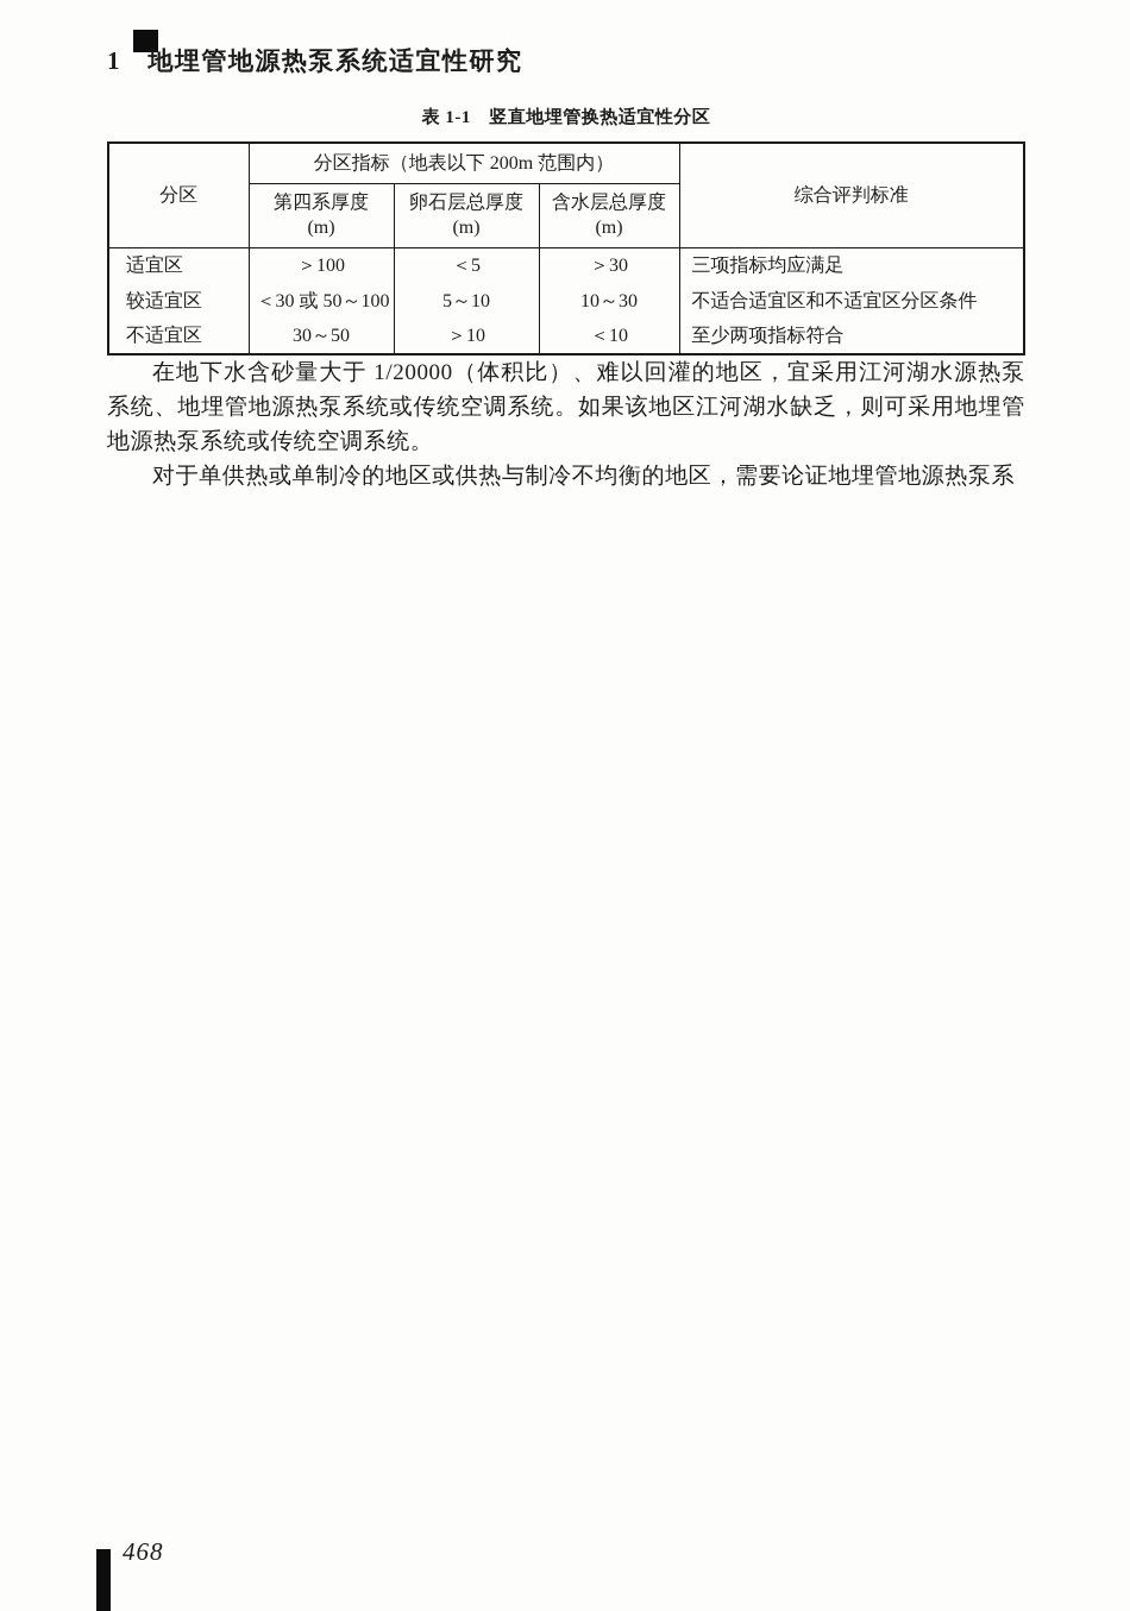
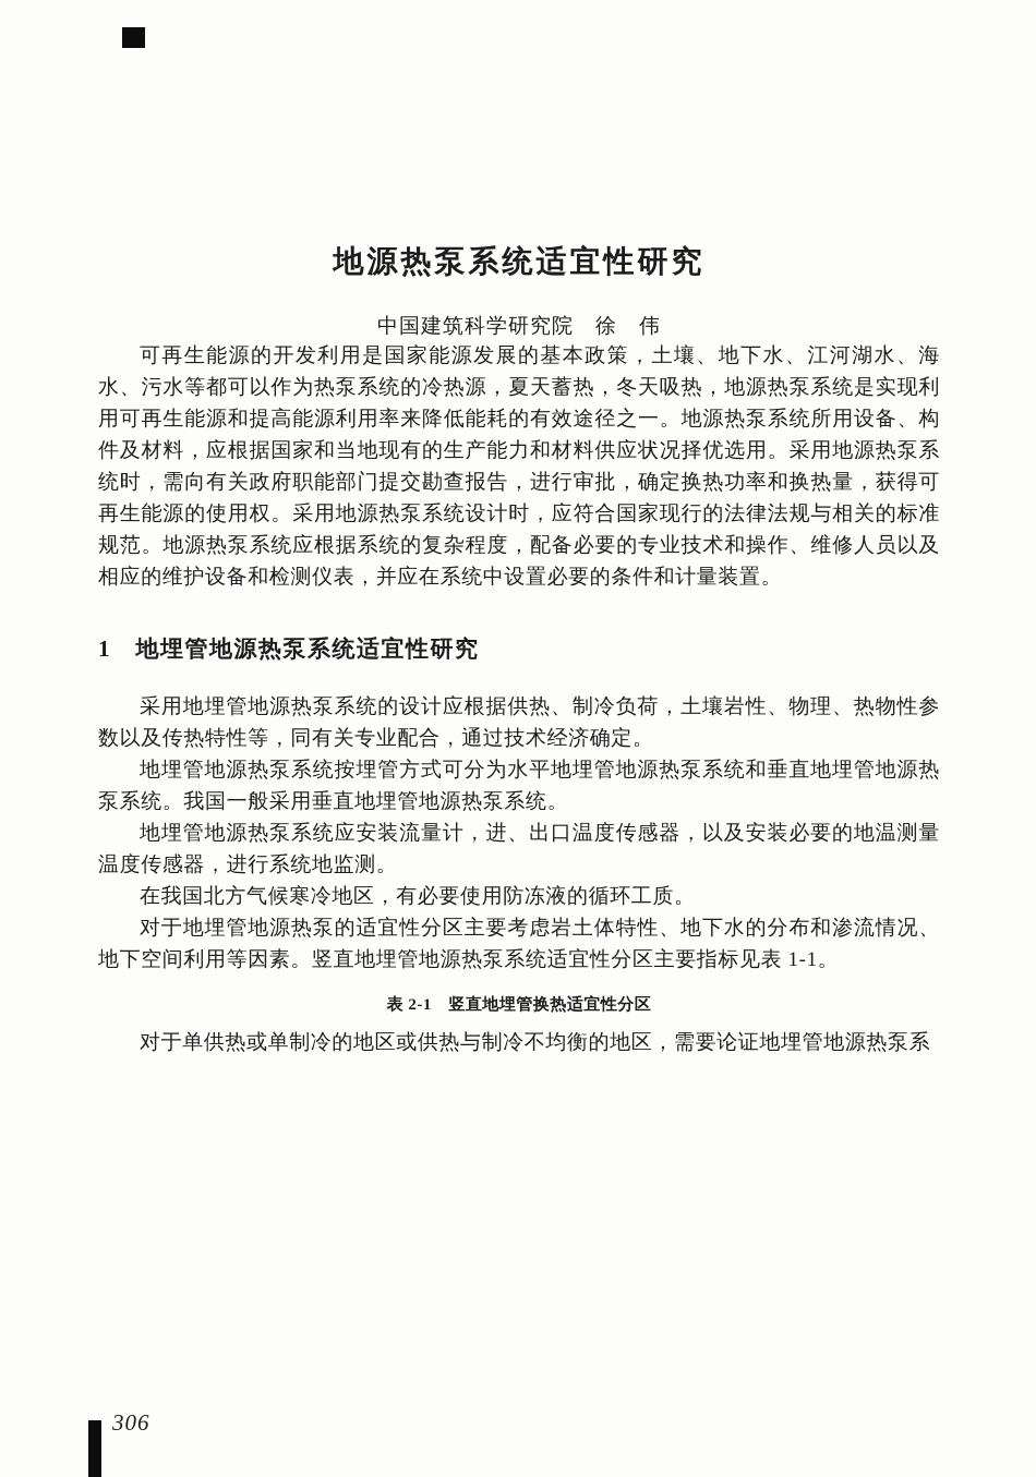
+ 地源热泵系统适宜性研究
+ 中国建筑科学研究院 徐 伟
+ 可再生能源的开发利用是国家能源发展的基本政策，土壤、地下水、江河湖水、海水、污水等都可以作为热泵系统的冷热源，夏天蓄热，冬天吸热，地源热泵系统是实现利用可再生能源和提高能源利用率来降低能耗的有效途径之一。地源热泵系统所用设备、构件及材料，应根据国家和当地现有的生产能力和材料供应状况择优选用。采用地源热泵系统时，需向有关政府职能部门提交勘查报告，进行审批，确定换热功率和换热量，获得可再生能源的使用权。采用地源热泵系统设计时，应符合国家现行的法律法规与相关的标准规范。地源热泵系统应根据系统的复杂程度，配备必要的专业技术和操作、维修人员以及相应的维护设备和检测仪表，并应在系统中设置必要的条件和计量装置。
  1 地埋管地源热泵系统适宜性研究
+ 采用地埋管地源热泵系统的设计应根据供热、制冷负荷，土壤岩性、物理、热物性参数以及传热特性等，同有关专业配合，通过技术经济确定。
+ 地埋管地源热泵系统按埋管方式可分为水平地埋管地源热泵系统和垂直地埋管地源热泵系统。我国一般采用垂直地埋管地源热泵系统。
+ 地埋管地源热泵系统应安装流量计，进、出口温度传感器，以及安装必要的地温测量温度传感器，进行系统地监测。
+ 在我国北方气候寒冷地区，有必要使用防冻液的循环工质。
+ 对于地埋管地源热泵的适宜性分区主要考虑岩土体特性、地下水的分布和渗流情况、地下空间利用等因素。竖直地埋管地源热泵系统适宜性分区主要指标见表 1-1。
- 表 1-1 竖直地埋管换热适宜性分区
+ 表 2-1 竖直地埋管换热适宜性分区
- 分区	分区指标（地表以下 200m 范围内）	综合评判标准
- 第四系厚度 (m)	卵石层总厚度 (m)	含水层总厚度 (m)
- 适宜区	＞100	＜5	＞30	三项指标均应满足
- 较适宜区	＜30 或 50～100	5～10	10～30	不适合适宜区和不适宜区分区条件
- 不适宜区	30～50	＞10	＜10	至少两项指标符合
- 在地下水含砂量大于 1/20000（体积比）、难以回灌的地区，宜采用江河湖水源热泵系统、地埋管地源热泵系统或传统空调系统。如果该地区江河湖水缺乏，则可采用地埋管地源热泵系统或传统空调系统。
  对于单供热或单制冷的地区或供热与制冷不均衡的地区，需要论证地埋管地源热泵系
- 468
+ 306
